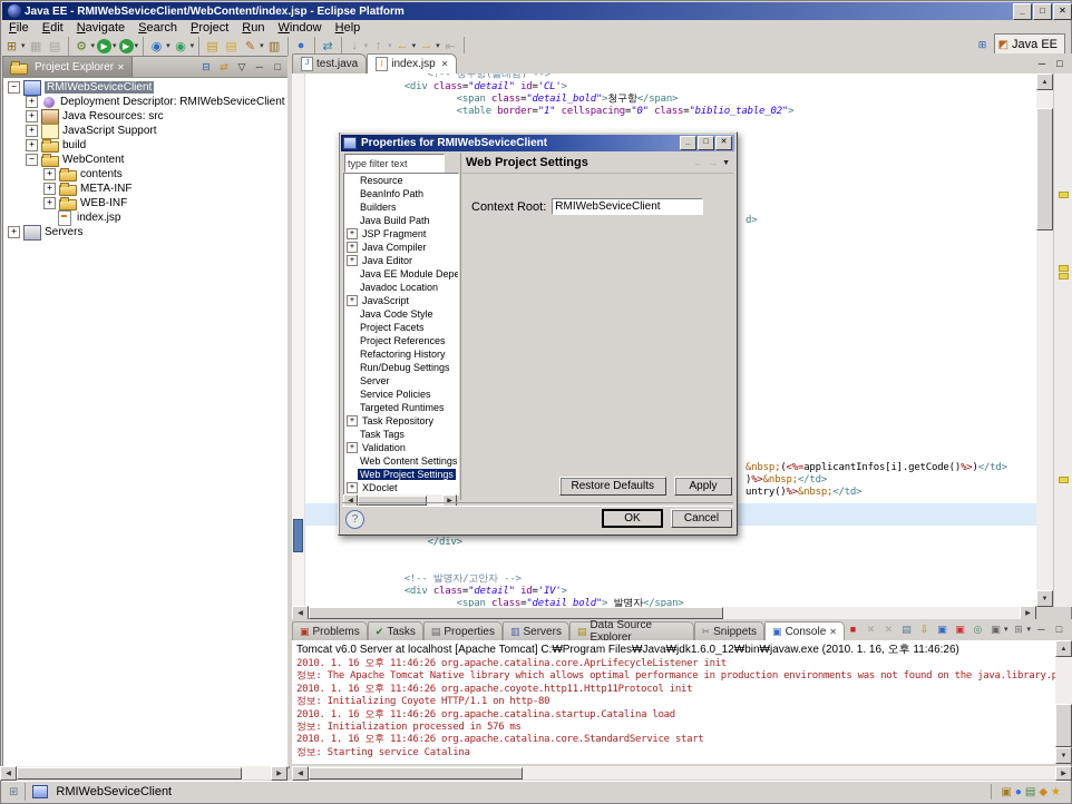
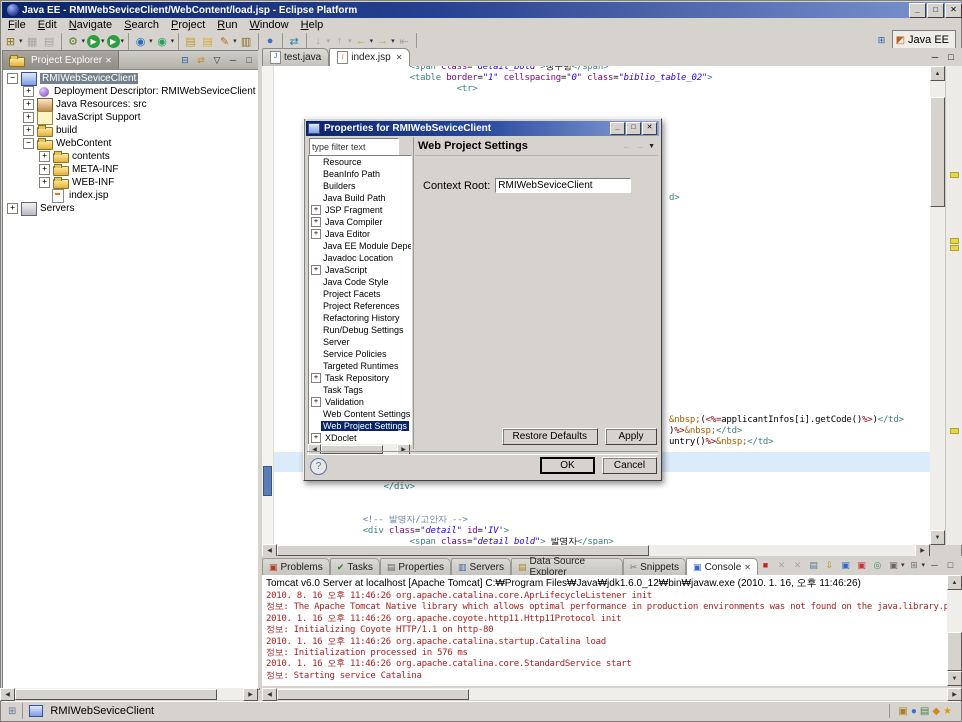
- Java EE - RMIWebSeviceClient/WebContent/index.jsp - Eclipse Platform
+ Java EE - RMIWebSeviceClient/WebContent/load.jsp - Eclipse Platform
  _
  □
  ✕
  File
  Edit
  Navigate
  Search
  Project
  Run
  Window
  Help
  ⊞
  ▦
  ▤
  ⚙
  ▶
  ▶
  ◉
  ◉
  ▤
  ▤
  ✎
  ▥
  ●
  ⇄
  ↓
  ↑
  ←
  →
  ⇤
  ⊞
  ◩
  Java EE
  Project Explorer
  ✕
  ⊟
  ⇄
  ▽
  ─
  □
  −
  RMIWebSeviceClient
  +
  Deployment Descriptor: RMIWebSeviceClient
  +
  Java Resources: src
  +
  JavaScript Support
  +
  build
  −
  WebContent
  +
  contents
  +
  META-INF
  +
  WEB-INF
  index.jsp
  +
  Servers
  test.java
  index.jsp
  ✕
  ─
  □
- <!-- 청구항(클레임) -->
- <div class="detail" id='CL'>
  <span class="detail_bold">청구항</span>
  <table border="1" cellspacing="0" class="biblio_table_02">
+ <tr>
  d>
  &nbsp;(<%=applicantInfos[i].getCode()%>)</td>
  )%>&nbsp;</td>
  untry()%>&nbsp;</td>
  </div>
  <!-- 발명자/고안자 -->
  <div class="detail" id='IV'>
  <span class="detail_bold"> 발명자</span>
  ▣
  Problems
  ✔
  Tasks
  ▤
  Properties
  ▥
  Servers
  ▤
  Data Source Explorer
  ✂
  Snippets
  ▣
  Console
  ✕
  ■
  ✕
  ✕
  ▤
  ⇩
  ▣
  ▣
  ◎
  ▣
  ⊞
  ─
  □
  Tomcat v6.0 Server at localhost [Apache Tomcat] C:₩Program Files₩Java₩jdk1.6.0_12₩bin₩javaw.exe (2010. 1. 16, 오후 11:46:26)
- 2010. 1. 16 오후 11:46:26 org.apache.catalina.core.AprLifecycleListener init
+ 2010. 8. 16 오후 11:46:26 org.apache.catalina.core.AprLifecycleListener init
  정보: The Apache Tomcat Native library which allows optimal performance in production environments was not found on the java.library.
  2010. 1. 16 오후 11:46:26 org.apache.coyote.http11.Http11Protocol init
  정보: Initializing Coyote HTTP/1.1 on http-80
  2010. 1. 16 오후 11:46:26 org.apache.catalina.startup.Catalina load
  정보: Initialization processed in 576 ms
  2010. 1. 16 오후 11:46:26 org.apache.catalina.core.StandardService start
  정보: Starting service Catalina
  ⊞
  RMIWebSeviceClient
  ▣
  ●
  ▤
  ◆
  ★
  Properties for RMIWebSeviceClient
  type filter text
  Resource
  BeanInfo Path
  Builders
  Java Build Path
  +
  JSP Fragment
  +
  Java Compiler
  +
  Java Editor
  Java EE Module Depe
  Javadoc Location
  +
  JavaScript
  Java Code Style
  Project Facets
  Project References
  Refactoring History
  Run/Debug Settings
  Server
  Service Policies
  Targeted Runtimes
  +
  Task Repository
  Task Tags
  +
  Validation
  Web Content Settings
  Web Project Settings
  +
  XDoclet
  Web Project Settings
  ←
  →
  Context Root:
  RMIWebSeviceClient
  Restore Defaults
  Apply
  ?
  OK
  Cancel
